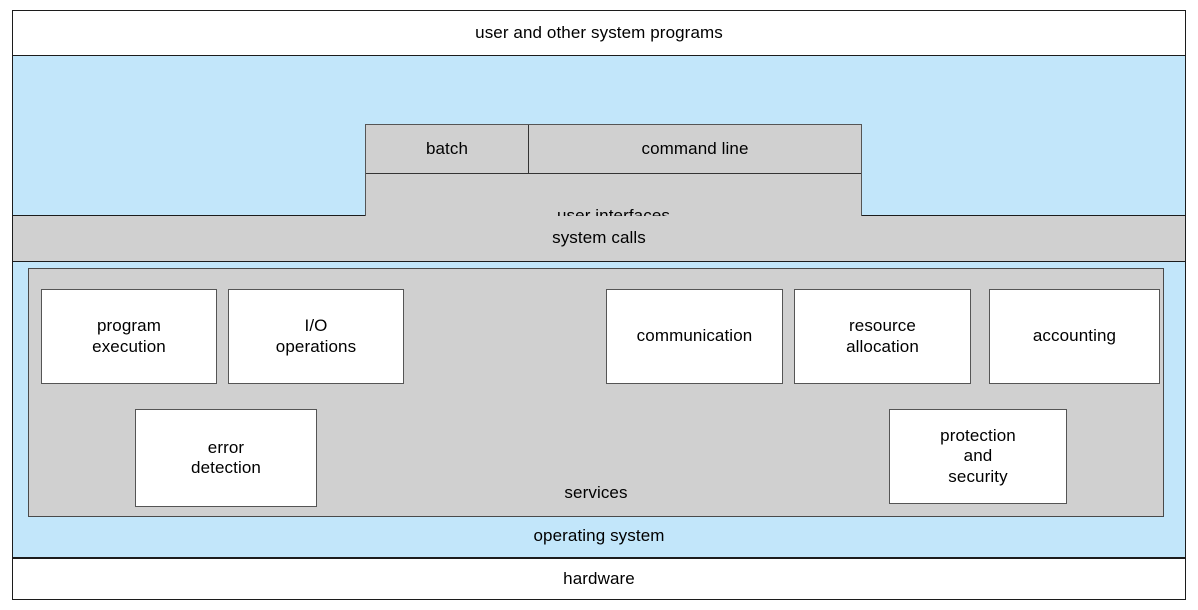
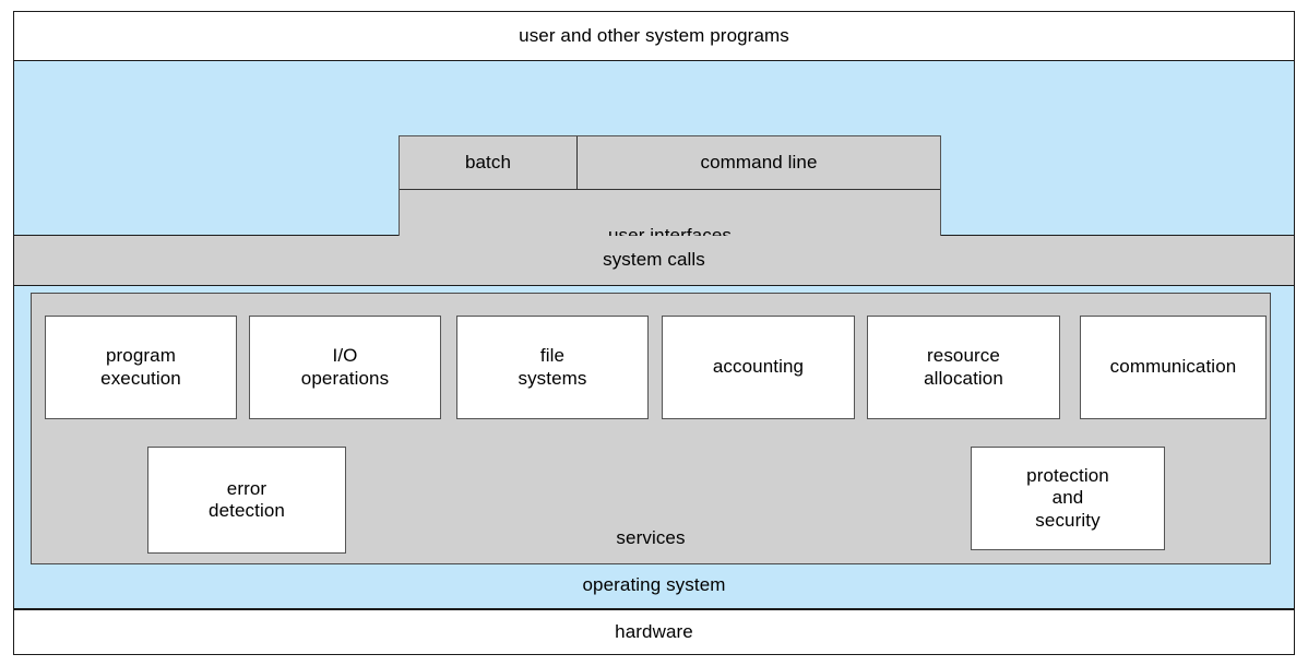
  user and other system programs
  batch
  command line
  system calls
  program
  execution
  I/O
  operations
+ file
+ systems
- communication
+ accounting
  resource
  allocation
- accounting
+ communication
  error
  detection
  protection
  and
  security
  services
  operating system
  hardware
